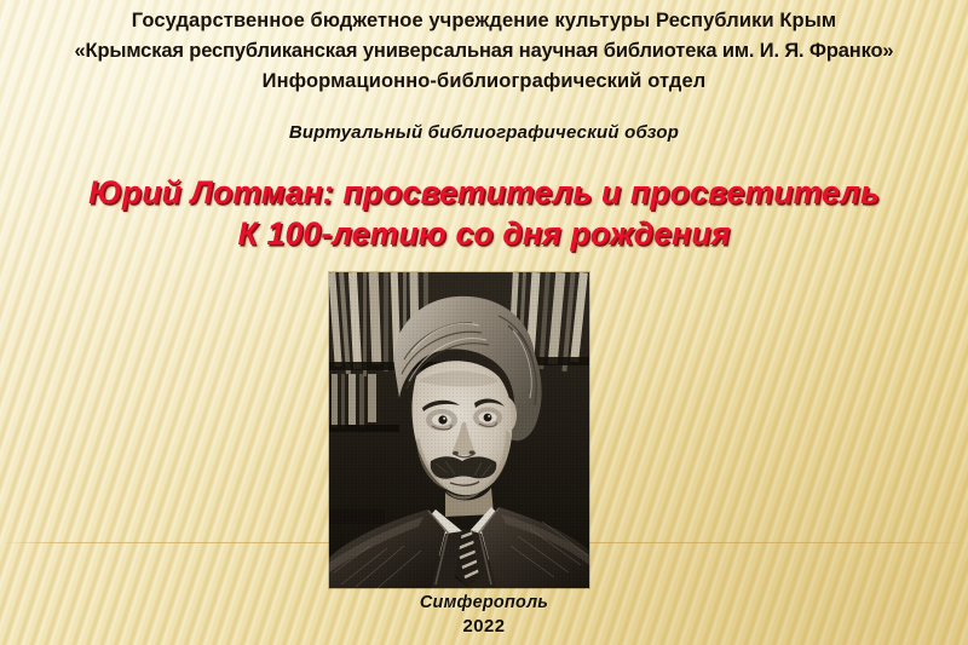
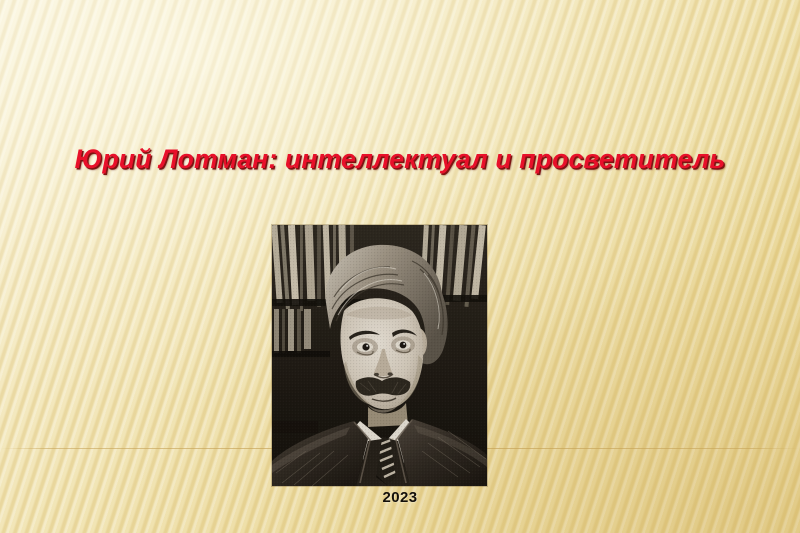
- Государственное бюджетное учреждение культуры Республики Крым
- «Крымская республиканская универсальная научная библиотека им. И. Я. Франко»
- Информационно-библиографический отдел
- Виртуальный библиографический обзор
- Юрий Лотман: просветитель и просветитель
+ Юрий Лотман: интеллектуал и просветитель
- К 100-летию со дня рождения
- Симферополь
- 2022
+ 2023
